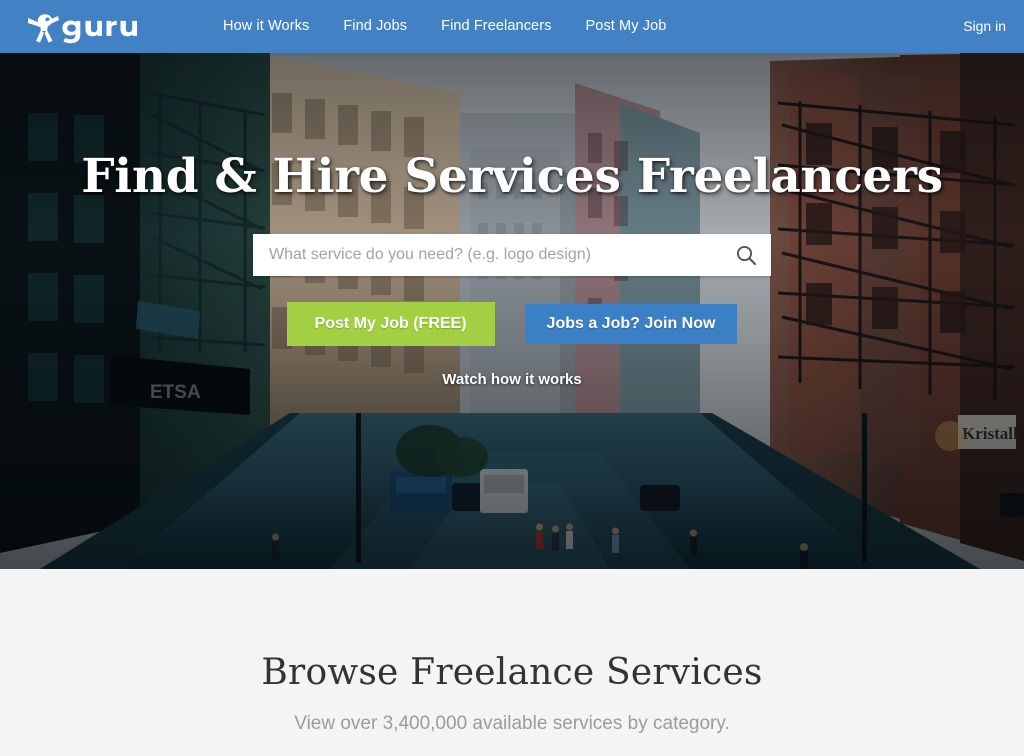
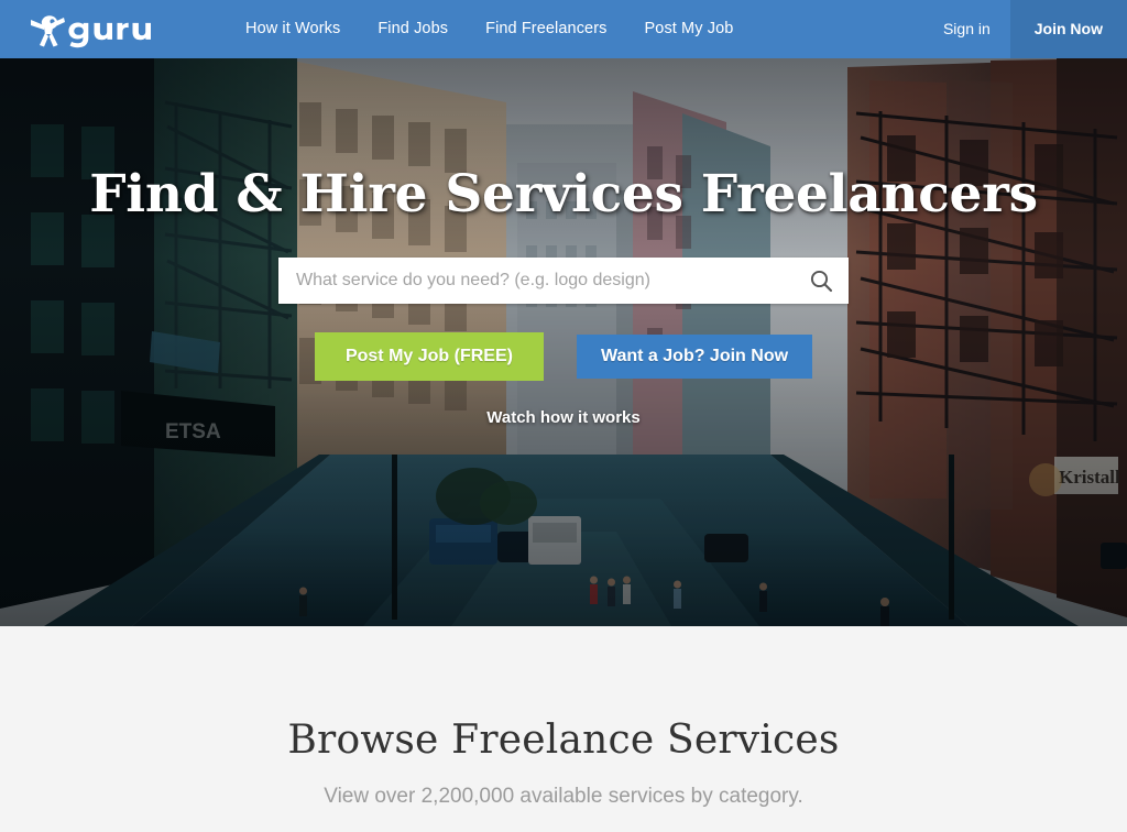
  How it Works
  Find Jobs
  Find Freelancers
  Post My Job
  Sign in
+ Join Now
  Find & Hire Services Freelancers
  What service do you need? (e.g. logo design)
  Post My Job (FREE)
- Jobs a Job? Join Now
+ Want a Job? Join Now
  Watch how it works
  Browse Freelance Services
- View over 3,400,000 available services by category.
+ View over 2,200,000 available services by category.
